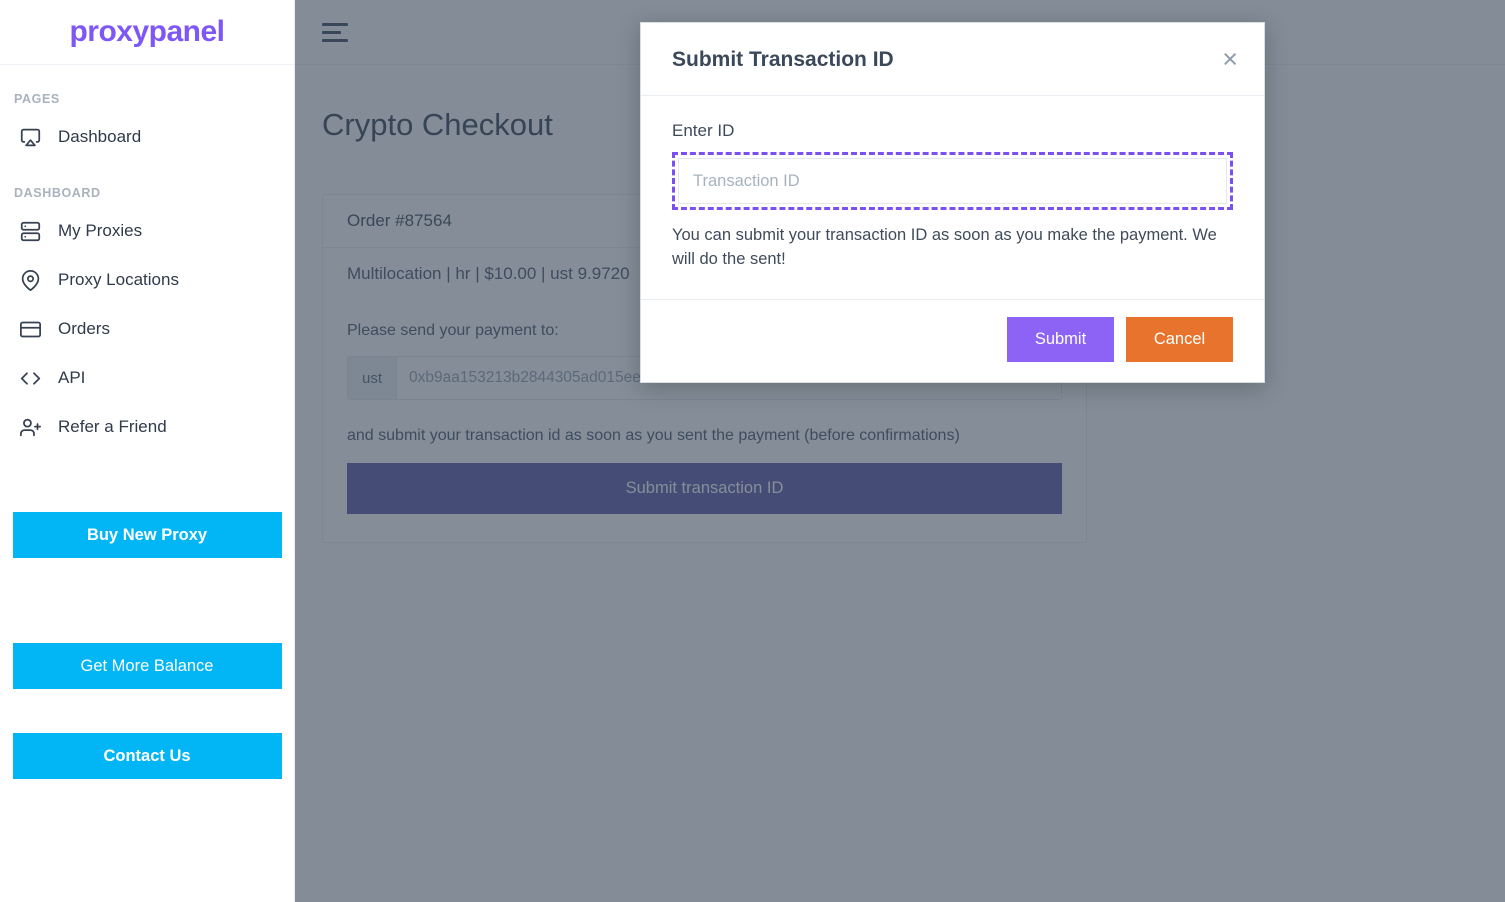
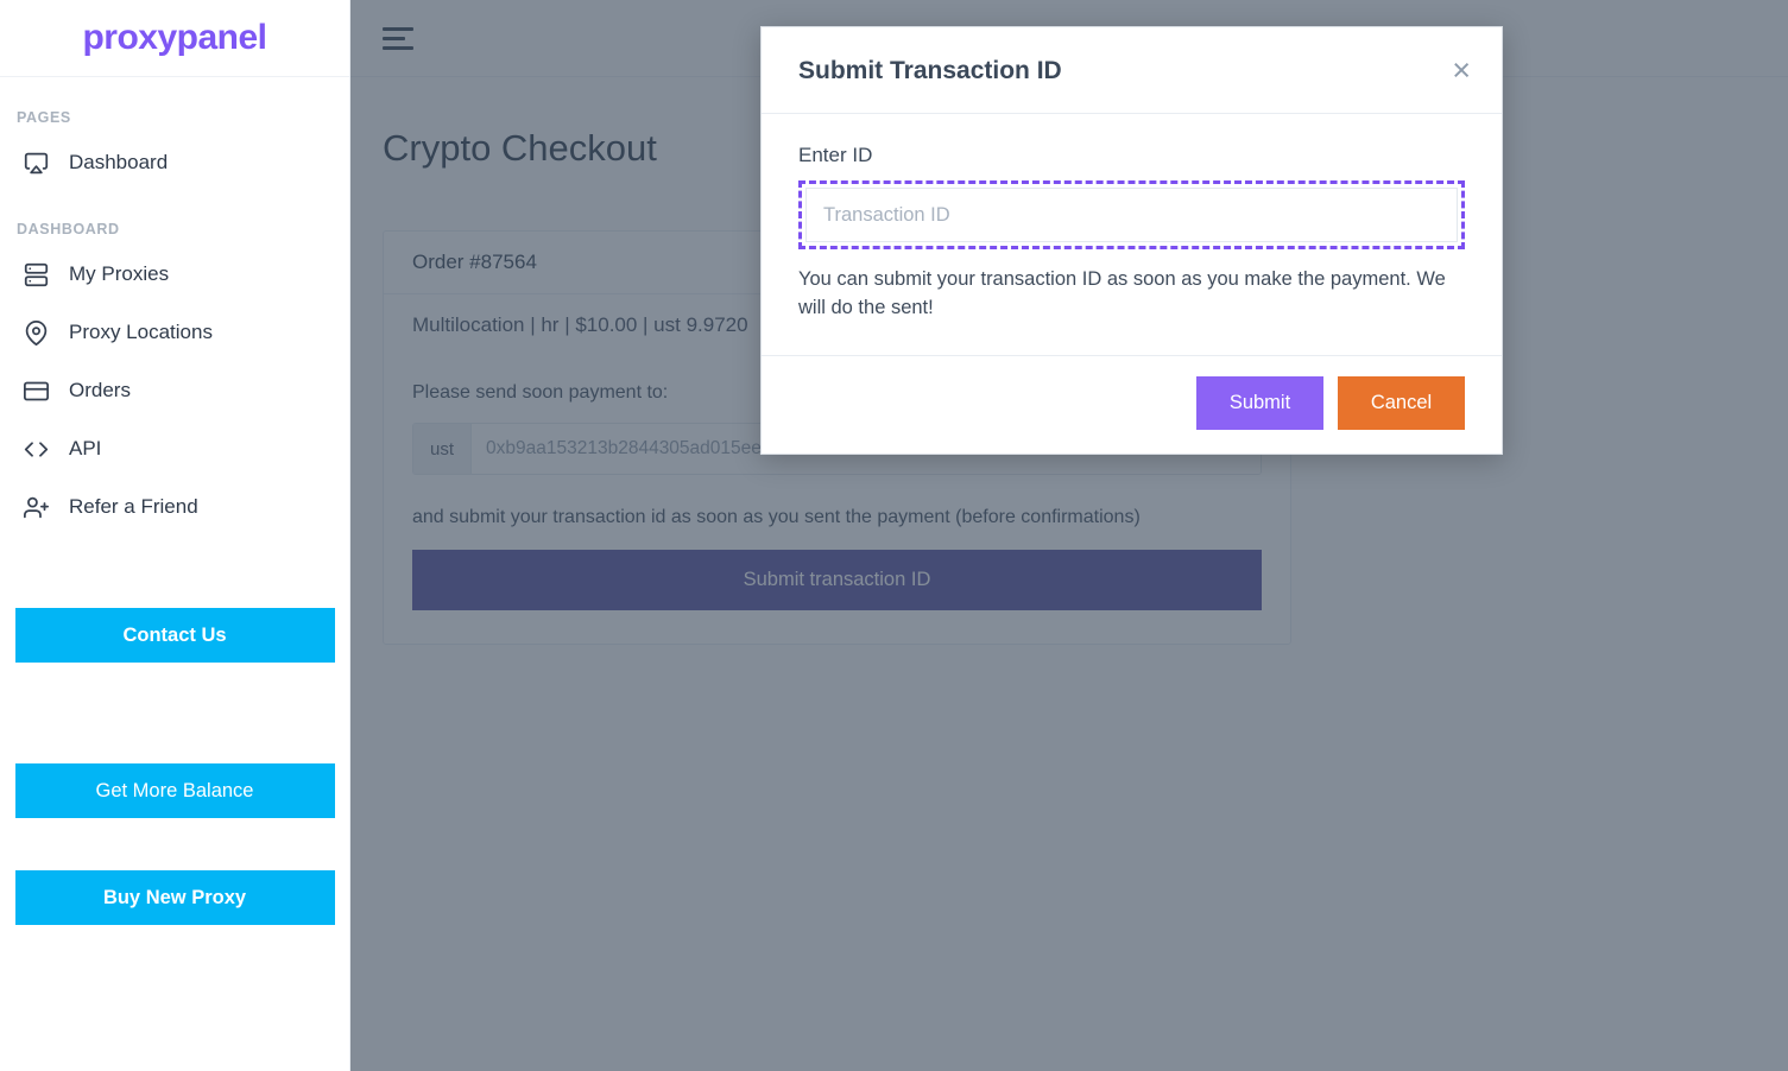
  proxypanel
  PAGES
  Dashboard
  DASHBOARD
  My Proxies
  Proxy Locations
  Orders
  API
  Refer a Friend
- Buy New Proxy
+ Contact Us
  Get More Balance
- Contact Us
+ Buy New Proxy
  Crypto Checkout
  Order #87564
  Multilocation | hr | $10.00 | ust 9.9720
- Please send your payment to:
+ Please send soon payment to:
  ust
  and submit your transaction id as soon as you sent the payment (before confirmations)
  Submit transaction ID
  Submit Transaction ID
  ×
  Enter ID
  Transaction ID
  You can submit your transaction ID as soon as you make the payment. We will do the sent!
  Submit
  Cancel
